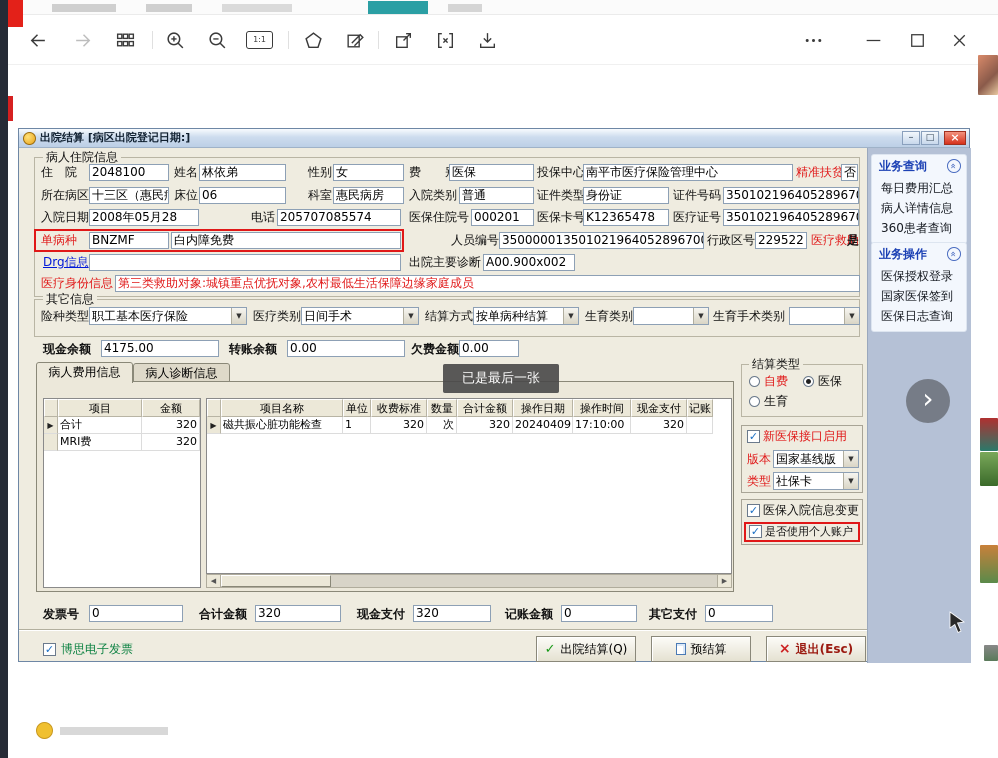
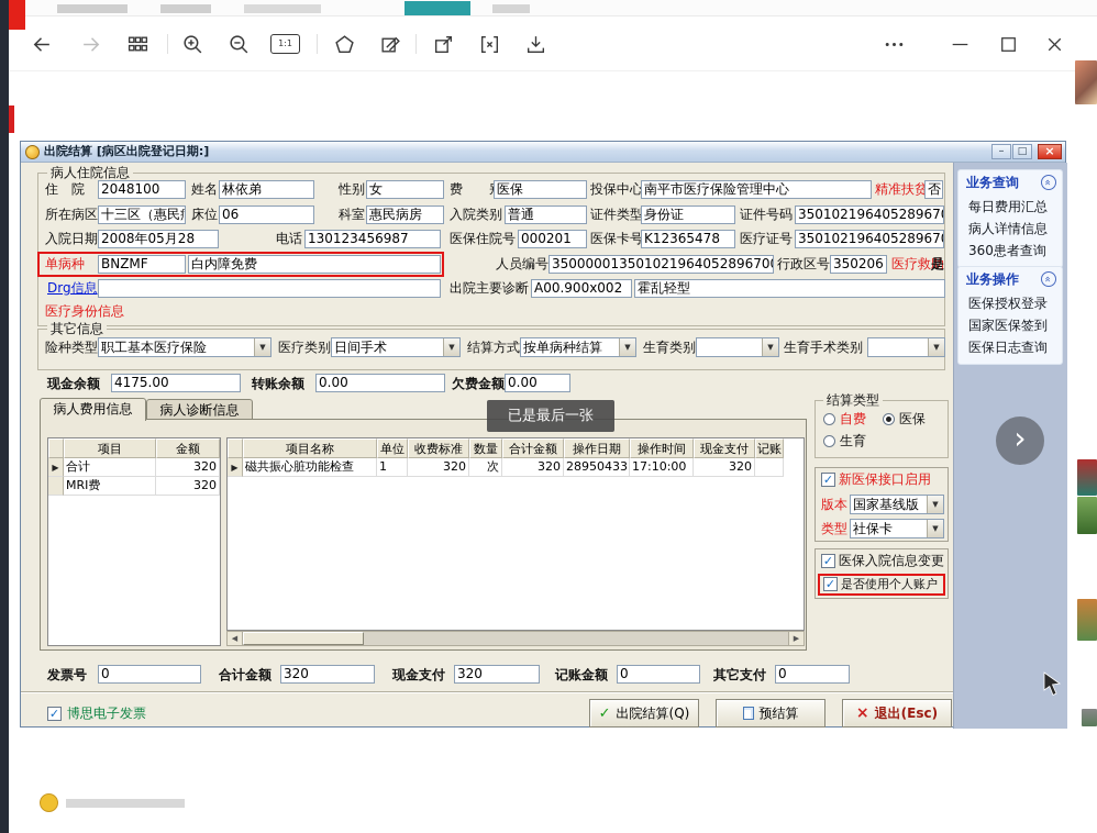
  1:1
  出院结算 [病区出院登记日期:]
  –
  □
  ×
  病人住院信息
  2048100
  姓名
  林依弟
  性别
  女
  医保
  投保中心
  南平市医疗保险管理中心
  精准扶贫
  否
  所在病区
  十三区（惠民
  床位
  06
  科室
  惠民病房
  入院类别
  普通
  证件类型
  身份证
  证件号码
  35010219640528967
  入院日期
  2008年05月28
  电话
- 205707085574
+ 130123456987
  医保住院号
  000201
  医保卡号
  K12365478
  医疗证号
  35010219640528967
  单病种
  BNZMF
  白内障免费
  人员编号
  35000001350102196405289670
  行政区号
- 229522
+ 350206
  医疗救助
  是
  Drg信息
  出院主要诊断
  A00.900x002
+ 霍乱轻型
  医疗身份信息
- 第三类救助对象:城镇重点优抚对象,农村最低生活保障边缘家庭成员
  其它信息
  险种类型
  职工基本医疗保险
  ▼
  医疗类别
  日间手术
  ▼
  结算方式
  按单病种结算
  ▼
  生育类别
  ▼
  生育手术类别
  ▼
  现金余额
  4175.00
  转账余额
  0.00
  欠费金额
  0.00
  病人费用信息
  病人诊断信息
  项目
  金额
  ▶
  合计
  320
  MRI费
  320
  项目名称
  单位
  收费标准
  数量
  合计金额
  操作日期
  操作时间
  现金支付
  记账
  ▶
  磁共振心脏功能检查
  1
  320
  次
  320
- 20240409
+ 28950433
  17:10:00
  320
  ◀
  ▶
  结算类型
  自费
  医保
  生育
  ✓
  新医保接口启用
  版本
  国家基线版
  ▼
  类型
  社保卡
  ▼
  ✓
  医保入院信息变更
  ✓
  是否使用个人账户
  发票号
  0
  合计金额
  320
  现金支付
  320
  记账金额
  0
  其它支付
  0
  ✓
  博思电子发票
  ✓
  出院结算(Q)
  预结算
  ×
  退出(Esc)
  业务查询
  每日费用汇总
  病人详情信息
  360患者查询
  业务操作
  医保授权登录
  国家医保签到
  医保日志查询
  已是最后一张
  ›
